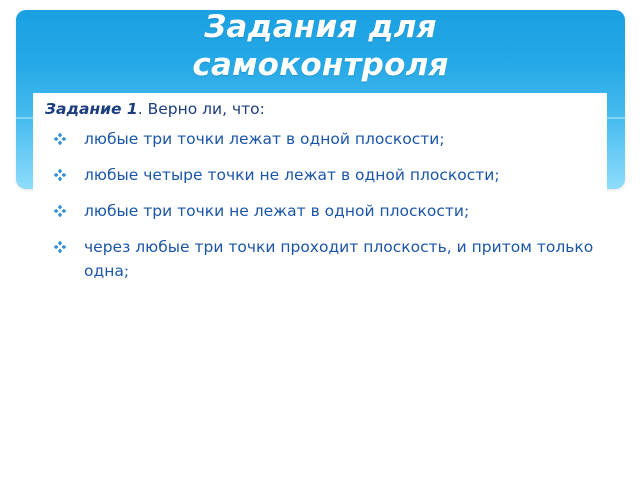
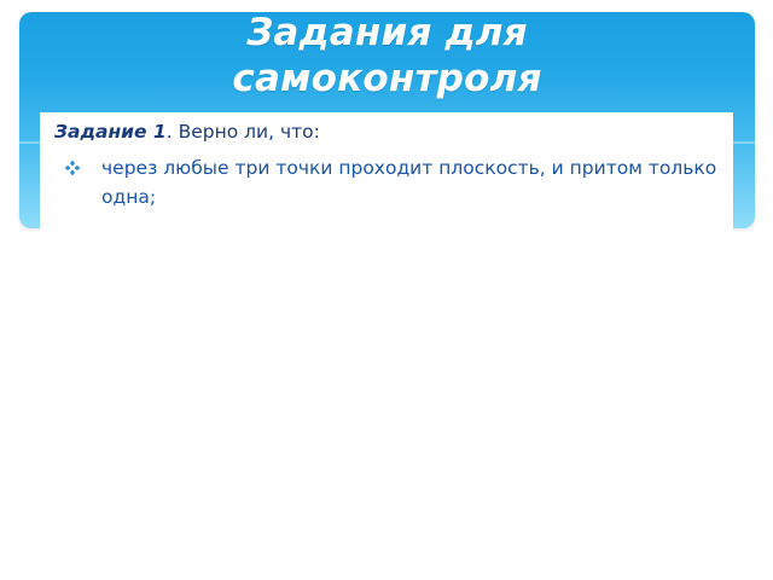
  Задания для
  самоконтроля
  Задание 1. Верно ли, что:
- любые три точки лежат в одной плоскости;
- любые четыре точки не лежат в одной плоскости;
- любые три точки не лежат в одной плоскости;
  через любые три точки проходит плоскость, и притом только одна;
